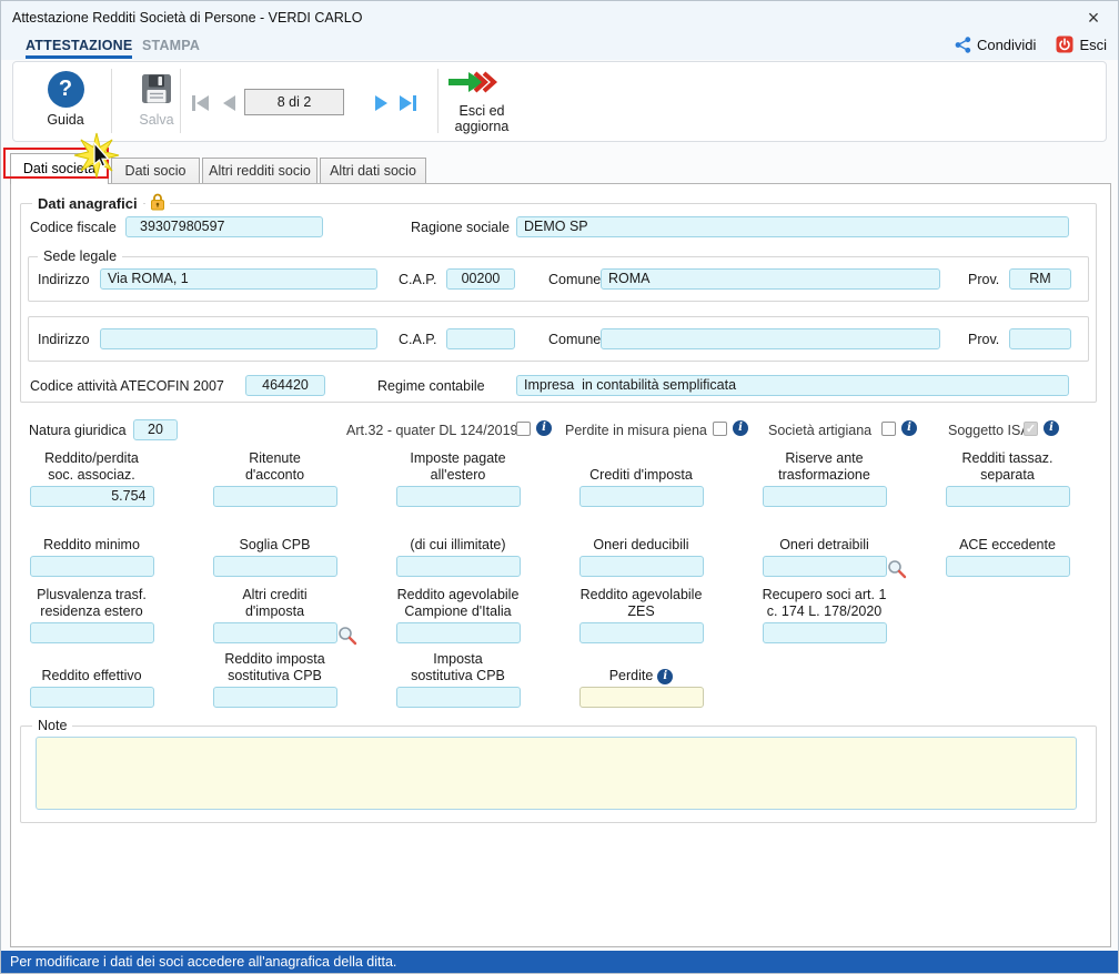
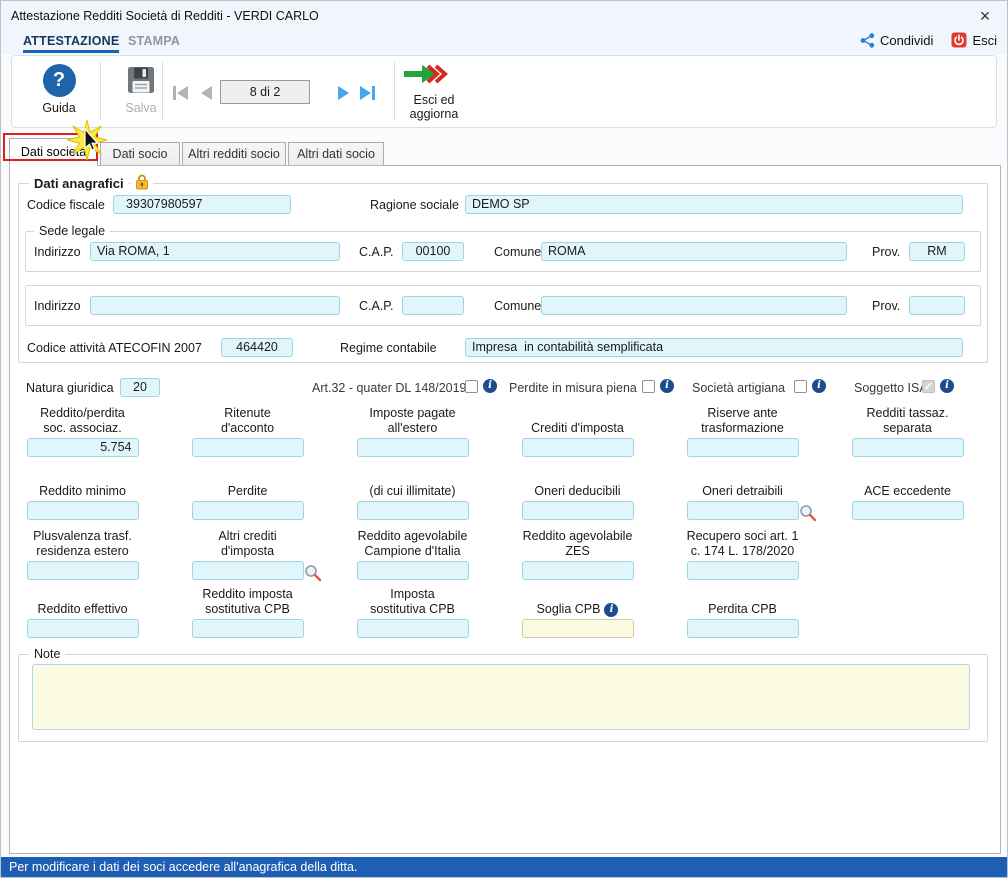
- Attestazione Redditi Società di Persone - VERDI CARLO
+ Attestazione Redditi Società di Redditi - VERDI CARLO
  ×
  ATTESTAZIONE
  STAMPA
  Condividi
  Esci
  ?
  Guida
  Salva
  8 di 2
  Esci ed
  aggiorna
  Dati società
  Dati socio
  Altri redditi socio
  Altri dati socio
  Dati anagrafici
  Codice fiscale
  39307980597
  Ragione sociale
  DEMO SP
  Sede legale
  Indirizzo
  Via ROMA, 1
  C.A.P.
- 00200
+ 00100
  Comune
  ROMA
  Prov.
  RM
  Indirizzo
  C.A.P.
  Comune
  Prov.
  Codice attività ATECOFIN 2007
  464420
  Regime contabile
  Impresa in contabilità semplificata
  Natura giuridica
  20
- Art.32 - quater DL 124/2019
+ Art.32 - quater DL 148/2019
  i
  Perdite in misura piena
  i
  Società artigiana
  i
  Soggetto IS
  ✓
  i
  Reddito/perdita
  soc. associaz.
  5.754
  Ritenute
  d'acconto
  Imposte pagate
  all'estero
  Crediti d'imposta
  Riserve ante
  trasformazione
  Redditi tassaz.
  separata
  Reddito minimo
- Soglia CPB
+ Perdite
  (di cui illimitate)
  Oneri deducibili
  Oneri detraibili
  ACE eccedente
  Plusvalenza trasf.
  residenza estero
  Altri crediti
  d'imposta
  Reddito agevolabile
  Campione d'Italia
  Reddito agevolabile
  ZES
  Recupero soci art. 1
  c. 174 L. 178/2020
  Reddito effettivo
  Reddito imposta
  sostitutiva CPB
  Imposta
  sostitutiva CPB
- Perdite
+ Soglia CPB
  i
+ Perdita CPB
  Note
  Per modificare i dati dei soci accedere all'anagrafica della ditta.
